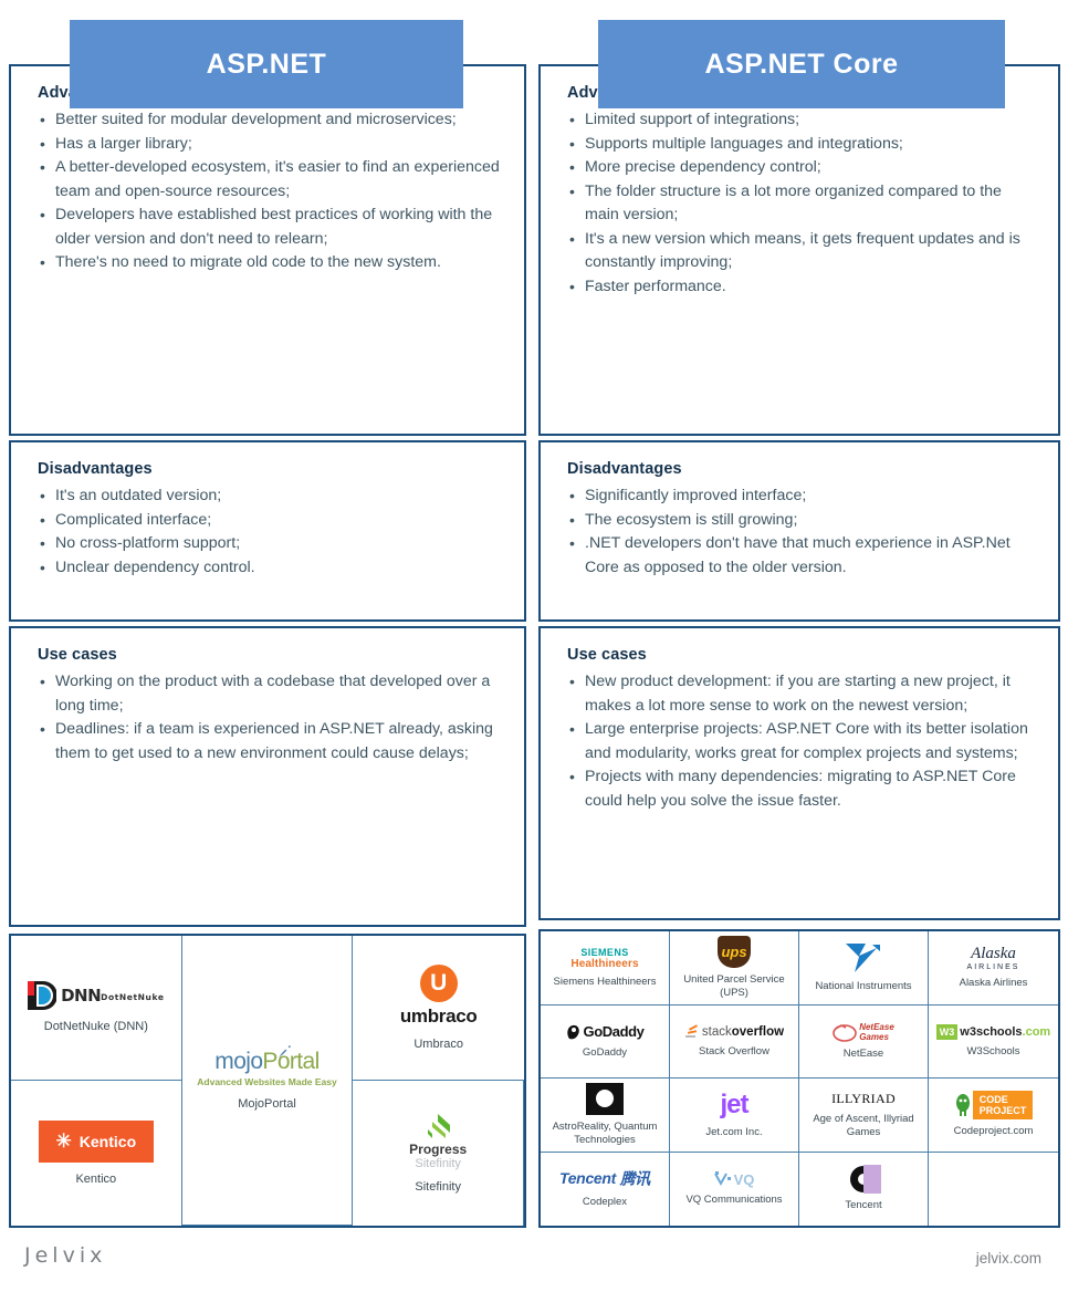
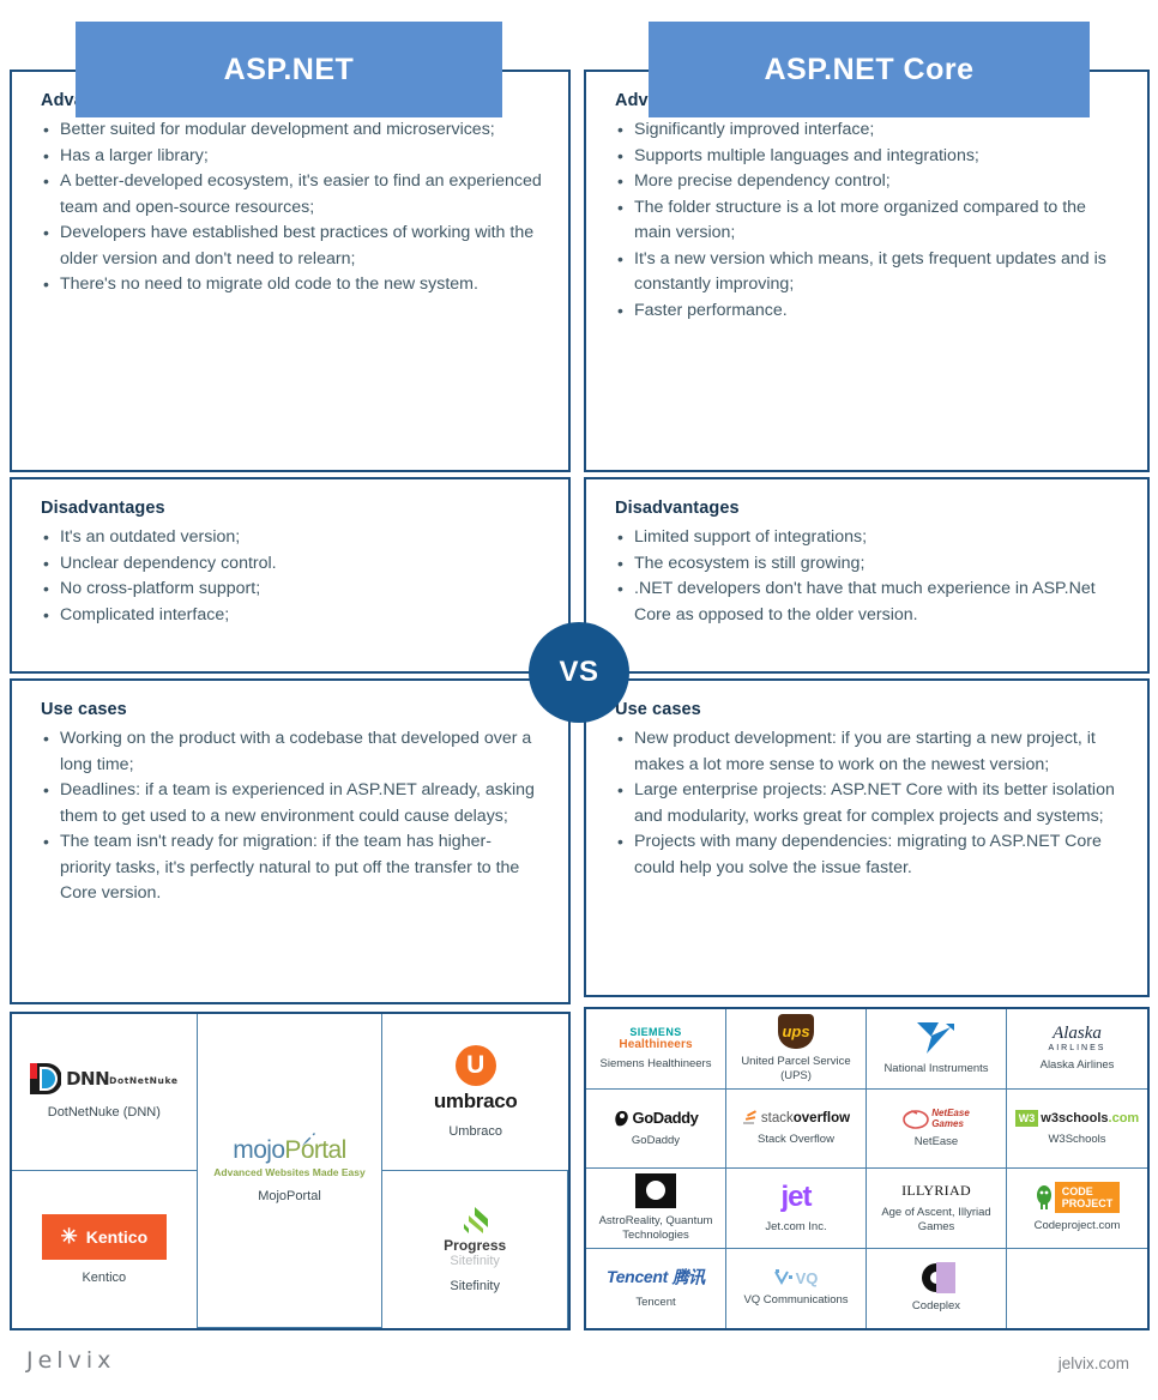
  ASP.NET
  ASP.NET Core
  Better suited for modular development and microservices;
  Has a larger library;
  A better-developed ecosystem, it's easier to find an experienced team and open-source resources;
  Developers have established best practices of working with the older version and don't need to relearn;
  There's no need to migrate old code to the new system.
  Disadvantages
  It's an outdated version;
- Complicated interface;
+ Unclear dependency control.
  No cross-platform support;
- Unclear dependency control.
+ Complicated interface;
  Use cases
  Working on the product with a codebase that developed over a long time;
  Deadlines: if a team is experienced in ASP.NET already, asking them to get used to a new environment could cause delays;
+ The team isn't ready for migration: if the team has higher-priority tasks, it's perfectly natural to put off the transfer to the Core version.
- Limited support of integrations;
+ Significantly improved interface;
  Supports multiple languages and integrations;
  More precise dependency control;
  The folder structure is a lot more organized compared to the main version;
  It's a new version which means, it gets frequent updates and is constantly improving;
  Faster performance.
  Disadvantages
- Significantly improved interface;
+ Limited support of integrations;
  The ecosystem is still growing;
  .NET developers don't have that much experience in ASP.Net Core as opposed to the older version.
  Use cases
  New product development: if you are starting a new project, it makes a lot more sense to work on the newest version;
  Large enterprise projects: ASP.NET Core with its better isolation and modularity, works great for complex projects and systems;
  Projects with many dependencies: migrating to ASP.NET Core could help you solve the issue faster.
+ VS
  DNN
  DotNetNuke
  DotNetNuke (DNN)
  mojo
  Portal
  Advanced Websites Made Easy
  MojoPortal
  U
  umbraco
  Umbraco
  ✳
  Kentico
  Kentico
  Progress
  Sitefinity
  Sitefinity
  SIEMENS
  Healthineers
  Siemens Healthineers
  ups
  United Parcel Service (UPS)
  National Instruments
  Alaska
  Alaska Airlines
  GoDaddy
  GoDaddy
  stack
  overflow
  Stack Overflow
  NetEase
  Games
  NetEase
  W3
  w3schools
  .com
  W3Schools
  AstroReality, Quantum Technologies
  jet
  Jet.com Inc.
  ILLYRIAD
  Age of Ascent, Illyriad Games
  CODE
  PROJECT
  Codeproject.com
  Tencent 腾讯
- Codeplex
+ Tencent
  VQ
  VQ Communications
- Tencent
+ Codeplex
  Jelvix
  jelvix.com
